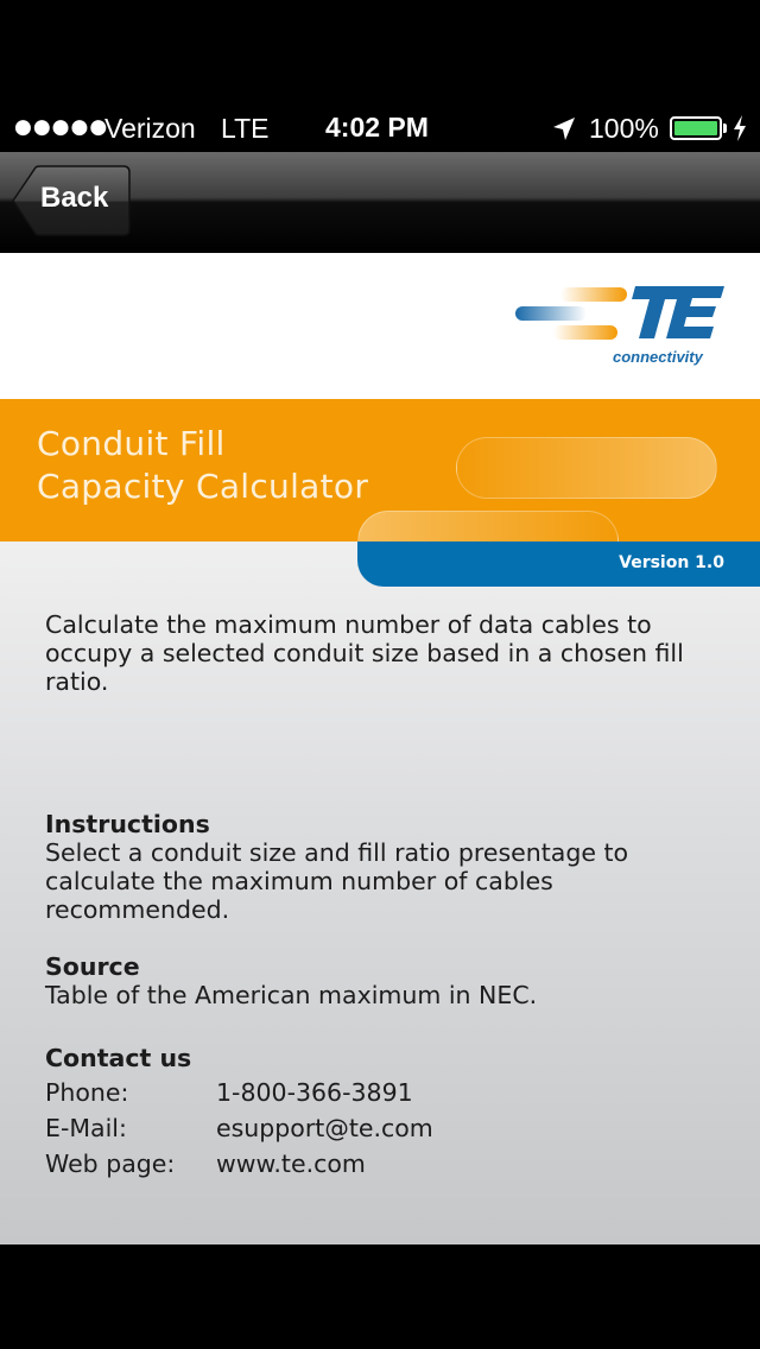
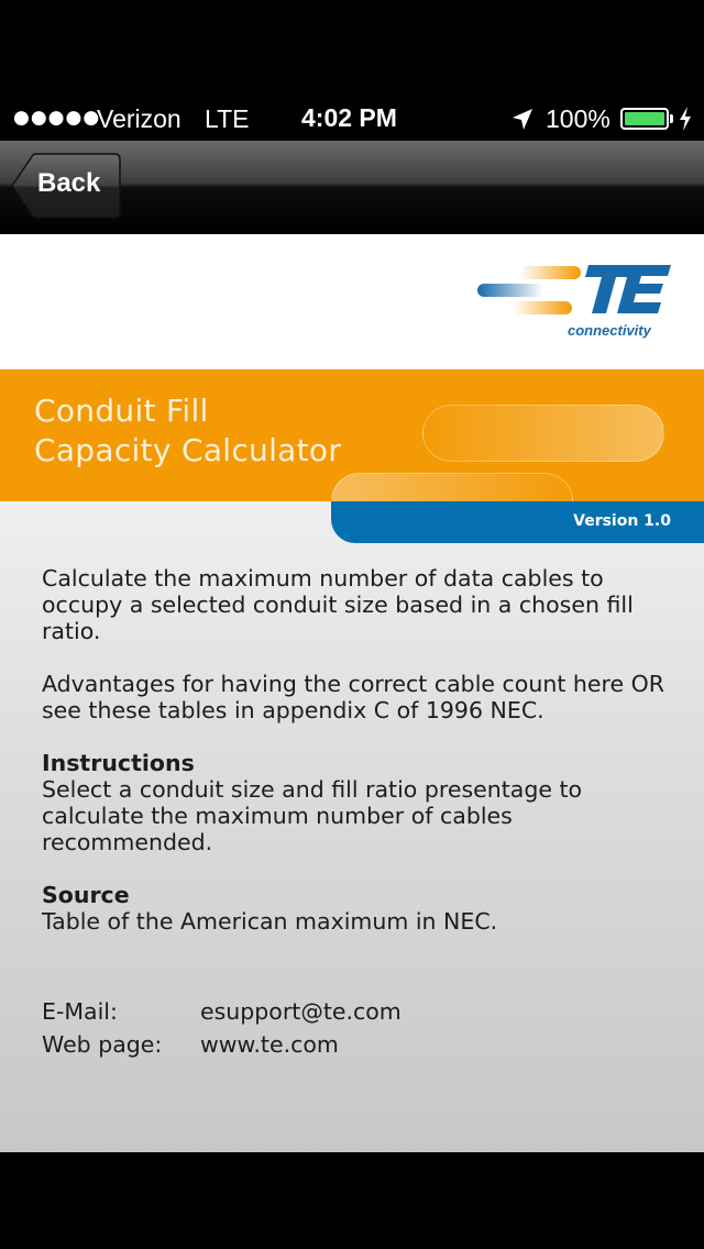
  ●●●●●
  Verizon
  LTE
  4:02 PM
  100%
  Back
  connectivity
  Conduit Fill
  Capacity Calculator
  Version 1.0
  Calculate the maximum number of data cables to occupy a selected conduit size based in a chosen fill ratio.
+ Advantages for having the correct cable count here OR see these tables in appendix C of 1996 NEC.
  Instructions
  Select a conduit size and fill ratio presentage to calculate the maximum number of cables recommended.
  Source
  Table of the American maximum in NEC.
- Contact us
- Phone:
- 1-800-366-3891
  E-Mail:
  esupport@te.com
  Web page:
  www.te.com
